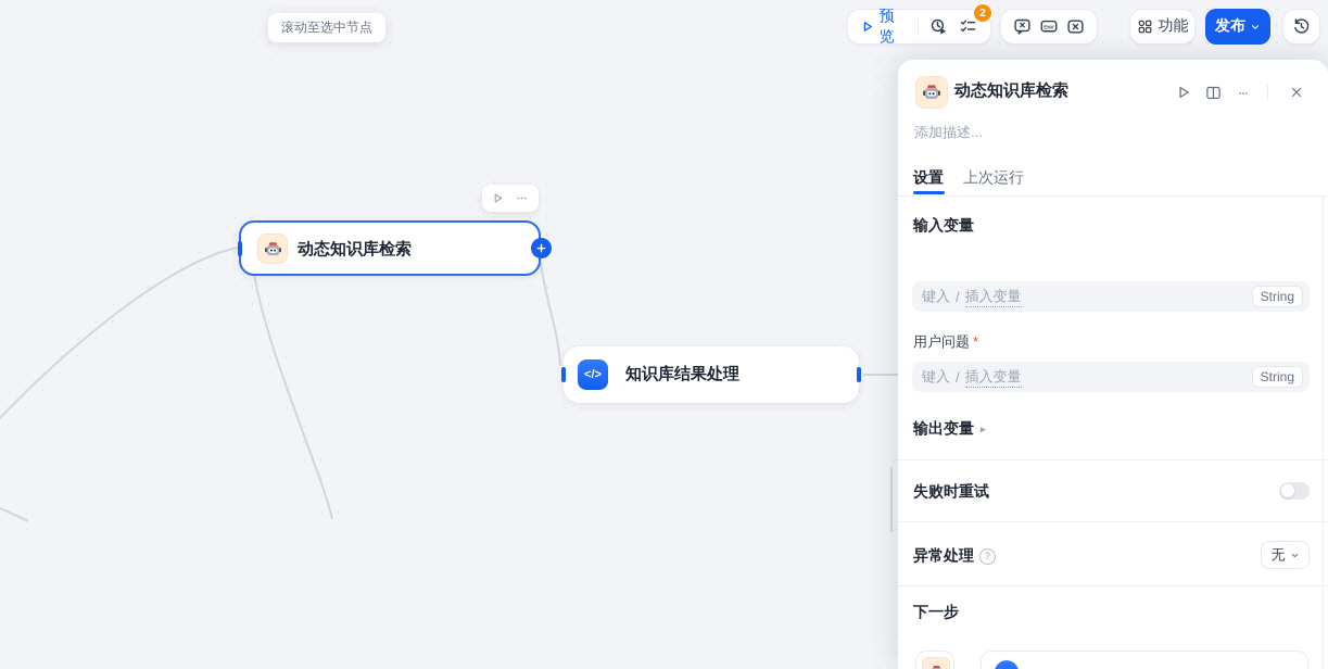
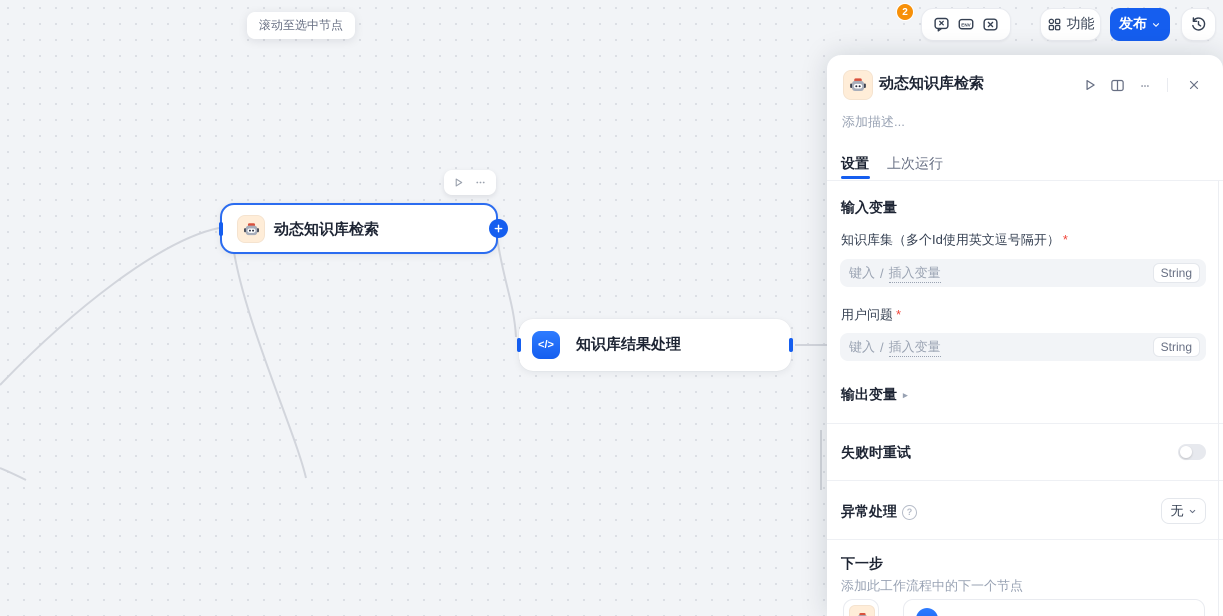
  滚动至选中节点
  动态知识库检索
  </>
  知识库结果处理
- 预览
  2
  功能
  发布
  动态知识库检索
  添加描述...
  设置
  上次运行
  输入变量
+ 知识库集（多个Id使用英文逗号隔开） *
  键入
  /
  插入变量
  String
  用户问题 *
  键入
  /
  插入变量
  String
  输出变量 ▸
  失败时重试
  异常处理 ?
  无
  下一步
+ 添加此工作流程中的下一个节点
